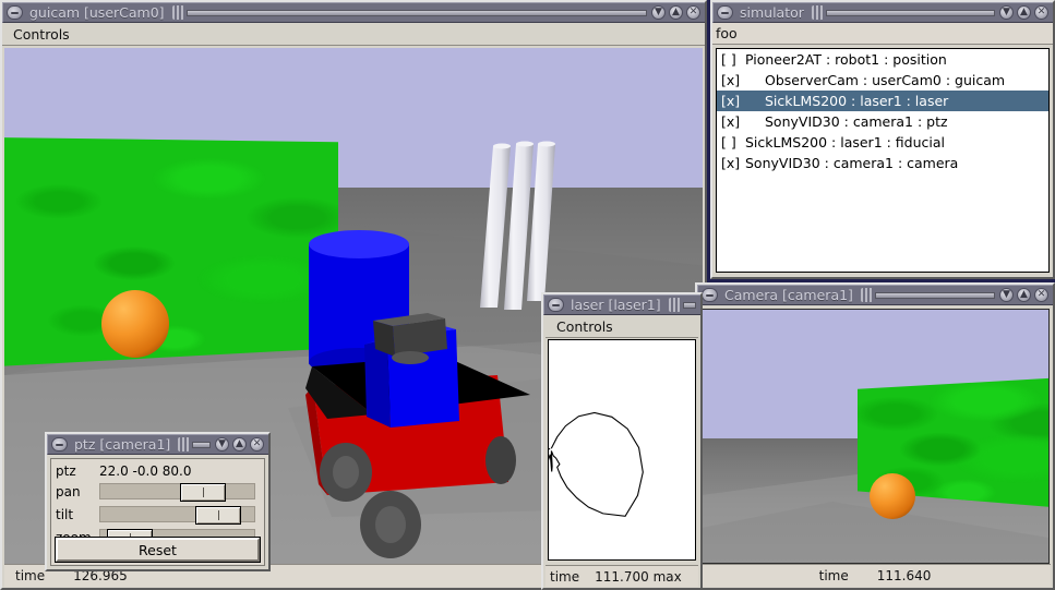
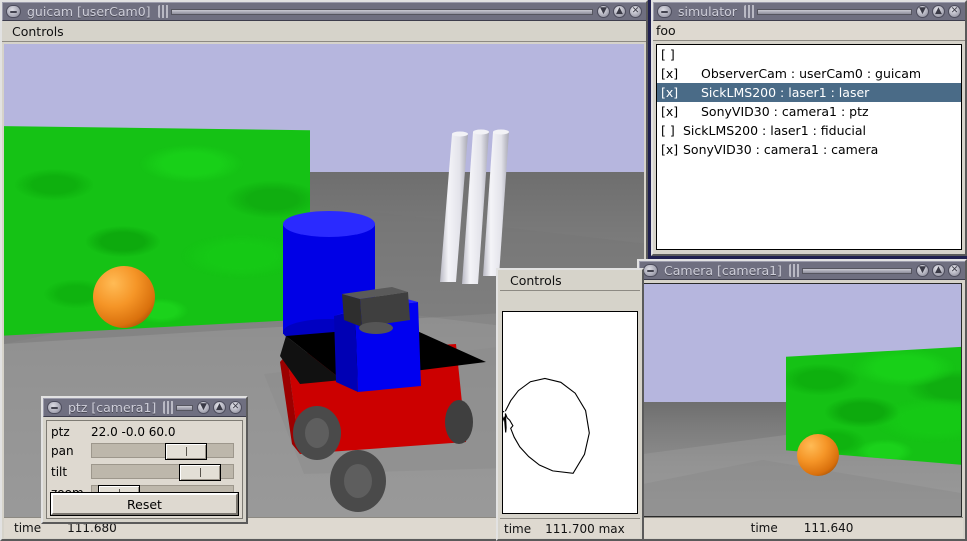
  guicam [userCam0]
  ▼
  ▲
  ✕
  Controls
  time
- 126.965
+ 111.680
  simulator
  ▼
  ▲
  ✕
  foo
  [ ]
- Pioneer2AT : robot1 : position
  [x]
  ObserverCam : userCam0 : guicam
  [x]
  SickLMS200 : laser1 : laser
  [x]
  SonyVID30 : camera1 : ptz
  [ ]
  SickLMS200 : laser1 : fiducial
  [x]
  SonyVID30 : camera1 : camera
  Camera [camera1]
  ▼
  ▲
  ✕
  time
  111.640
- laser [laser1]
  Controls
  time
  111.700 max
  ptz [camera1]
  ▼
  ▲
  ✕
  ptz
- 22.0 -0.0 80.0
+ 22.0 -0.0 60.0
  pan
  tilt
  Reset
